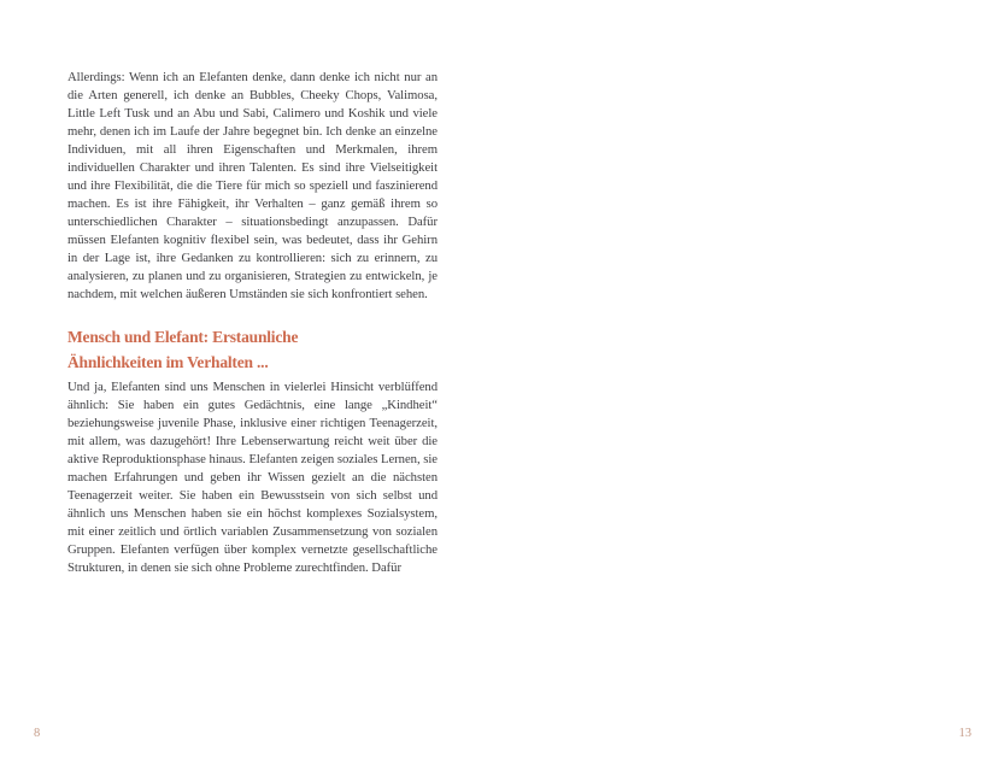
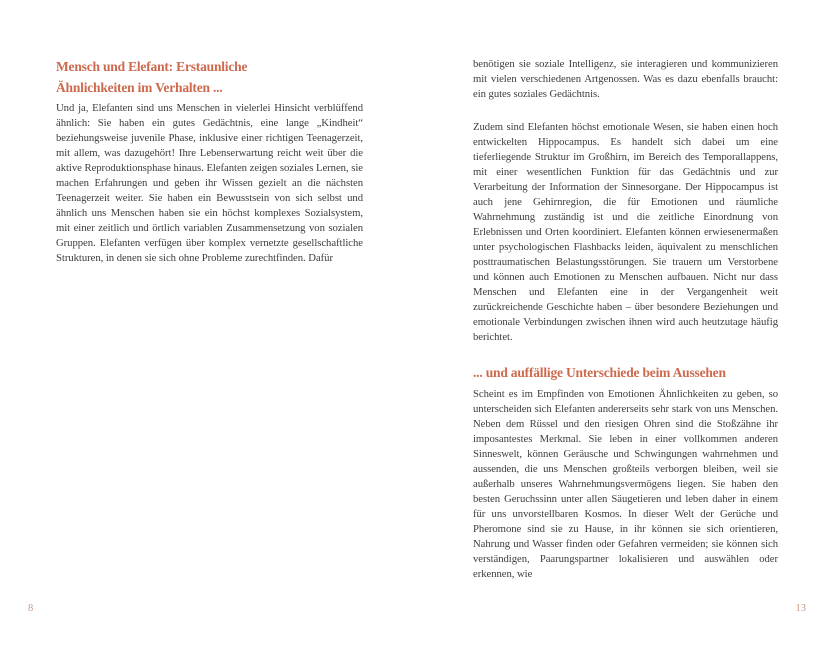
- Allerdings: Wenn ich an Elefanten denke, dann denke ich nicht nur an die Arten generell, ich denke an Bubbles, Cheeky Chops, Valimosa, Little Left Tusk und an Abu und Sabi, Calimero und Koshik und viele mehr, denen ich im Laufe der Jahre begegnet bin. Ich denke an einzelne Individuen, mit all ihren Eigenschaften und Merkmalen, ihrem individuellen Charakter und ihren Talenten. Es sind ihre Vielseitigkeit und ihre Flexibilität, die die Tiere für mich so speziell und faszinierend machen. Es ist ihre Fähigkeit, ihr Verhalten – ganz gemäß ihrem so unterschiedlichen Charakter – situationsbedingt anzupassen. Dafür müssen Elefanten kognitiv flexibel sein, was bedeutet, dass ihr Gehirn in der Lage ist, ihre Gedanken zu kontrollieren: sich zu erinnern, zu analysieren, zu planen und zu organisieren, Strategien zu entwickeln, je nachdem, mit welchen äußeren Umständen sie sich konfrontiert sehen.
  Mensch und Elefant: Erstaunliche
  Ähnlichkeiten im Verhalten ...
  Und ja, Elefanten sind uns Menschen in vielerlei Hinsicht verblüffend ähnlich: Sie haben ein gutes Gedächtnis, eine lange „Kindheit“ beziehungsweise juvenile Phase, inklusive einer richtigen Teenagerzeit, mit allem, was dazugehört! Ihre Lebenserwartung reicht weit über die aktive Reproduktionsphase hinaus. Elefanten zeigen soziales Lernen, sie machen Erfahrungen und geben ihr Wissen gezielt an die nächsten Teenagerzeit weiter. Sie haben ein Bewusstsein von sich selbst und ähnlich uns Menschen haben sie ein höchst komplexes Sozialsystem, mit einer zeitlich und örtlich variablen Zusammensetzung von sozialen Gruppen. Elefanten verfügen über komplex vernetzte gesellschaftliche Strukturen, in denen sie sich ohne Probleme zurechtfinden. Dafür
  8
+ benötigen sie soziale Intelligenz, sie interagieren und kommunizieren mit vielen verschiedenen Artgenossen. Was es dazu ebenfalls braucht: ein gutes soziales Gedächtnis.
+ Zudem sind Elefanten höchst emotionale Wesen, sie haben einen hoch entwickelten Hippocampus. Es handelt sich dabei um eine tieferliegende Struktur im Großhirn, im Bereich des Temporallappens, mit einer wesentlichen Funktion für das Gedächtnis und zur Verarbeitung der Information der Sinnesorgane. Der Hippocampus ist auch jene Gehirnregion, die für Emotionen und räumliche Wahrnehmung zuständig ist und die zeitliche Einordnung von Erlebnissen und Orten koordiniert. Elefanten können erwiesenermaßen unter psychologischen Flashbacks leiden, äquivalent zu menschlichen posttraumatischen Belastungsstörungen. Sie trauern um Verstorbene und können auch Emotionen zu Menschen aufbauen. Nicht nur dass Menschen und Elefanten eine in der Vergangenheit weit zurückreichende Geschichte haben – über besondere Beziehungen und emotionale Verbindungen zwischen ihnen wird auch heutzutage häufig berichtet.
+ ... und auffällige Unterschiede beim Aussehen
+ Scheint es im Empfinden von Emotionen Ähnlichkeiten zu geben, so unterscheiden sich Elefanten andererseits sehr stark von uns Menschen. Neben dem Rüssel und den riesigen Ohren sind die Stoßzähne ihr imposantestes Merkmal. Sie leben in einer vollkommen anderen Sinneswelt, können Geräusche und Schwingungen wahrnehmen und aussenden, die uns Menschen großteils verborgen bleiben, weil sie außerhalb unseres Wahrnehmungsvermögens liegen. Sie haben den besten Geruchssinn unter allen Säugetieren und leben daher in einem für uns unvorstellbaren Kosmos. In dieser Welt der Gerüche und Pheromone sind sie zu Hause, in ihr können sie sich orientieren, Nahrung und Wasser finden oder Gefahren vermeiden; sie können sich verständigen, Paarungspartner lokalisieren und auswählen oder erkennen, wie
  13
